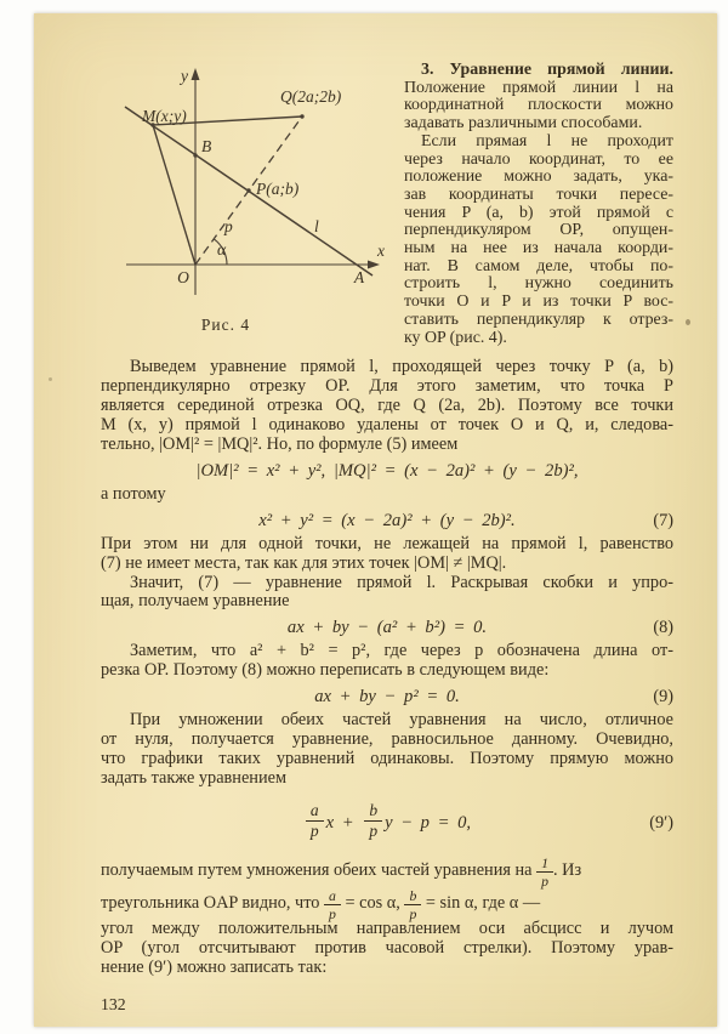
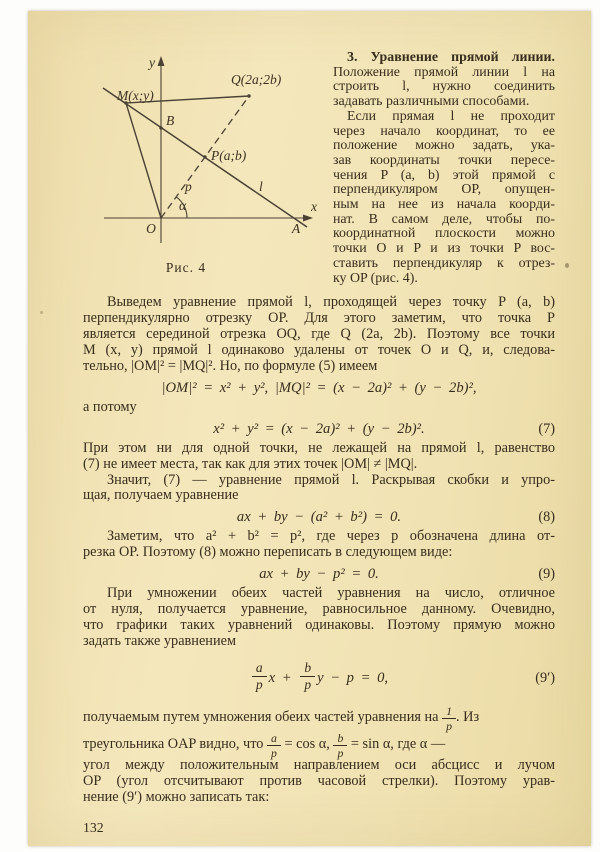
  y
  x
  O
  A
  B
  M(x;y)
  Q(2a;2b)
  P(a;b)
  p
  l
  α
  Рис. 4
  3. Уравнение прямой линии.
  Положение прямой линии l на
- координатной плоскости можно
+ строить l, нужно соединить
  задавать различными способами.
  Если прямая l не проходит
  через начало координат, то ее
  положение можно задать, ука-
  зав координаты точки пересе-
  чения P (a, b) этой прямой с
  перпендикуляром OP, опущен-
  ным на нее из начала коорди-
  нат. В самом деле, чтобы по-
- строить l, нужно соединить
+ координатной плоскости можно
  точки O и P и из точки P вос-
  ставить перпендикуляр к отрез-
  ку OP (рис. 4).
  Выведем уравнение прямой l, проходящей через точку P (a, b)
  перпендикулярно отрезку OP. Для этого заметим, что точка P
  является серединой отрезка OQ, где Q (2a, 2b). Поэтому все точки
  M (x, y) прямой l одинаково удалены от точек O и Q, и, следова-
  тельно, |OM|² = |MQ|². Но, по формуле (5) имеем
  |OM|² = x² + y², |MQ|² = (x − 2a)² + (y − 2b)²,
  а потому
  x² + y² = (x − 2a)² + (y − 2b)².
  (7)
  При этом ни для одной точки, не лежащей на прямой l, равенство
  (7) не имеет места, так как для этих точек |OM| ≠ |MQ|.
  Значит, (7) — уравнение прямой l. Раскрывая скобки и упро-
  щая, получаем уравнение
  ax + by − (a² + b²) = 0.
  (8)
  Заметим, что a² + b² = p², где через p обозначена длина от-
  резка OP. Поэтому (8) можно переписать в следующем виде:
  ax + by − p² = 0.
  (9)
  При умножении обеих частей уравнения на число, отличное
  от нуля, получается уравнение, равносильное данному. Очевидно,
  что графики таких уравнений одинаковы. Поэтому прямую можно
  задать также уравнением
  a
  p
  x +
  b
  p
  y − p = 0,
  (9′)
  получаемым путем умножения обеих частей уравнения на
  1
  p
  . Из
  треугольника OAP видно, что
  a
  p
  = cos α,
  b
  p
  = sin α, где α —
  угол между положительным направлением оси абсцисс и лучом
  OP (угол отсчитывают против часовой стрелки). Поэтому урав-
  нение (9′) можно записать так:
  132
